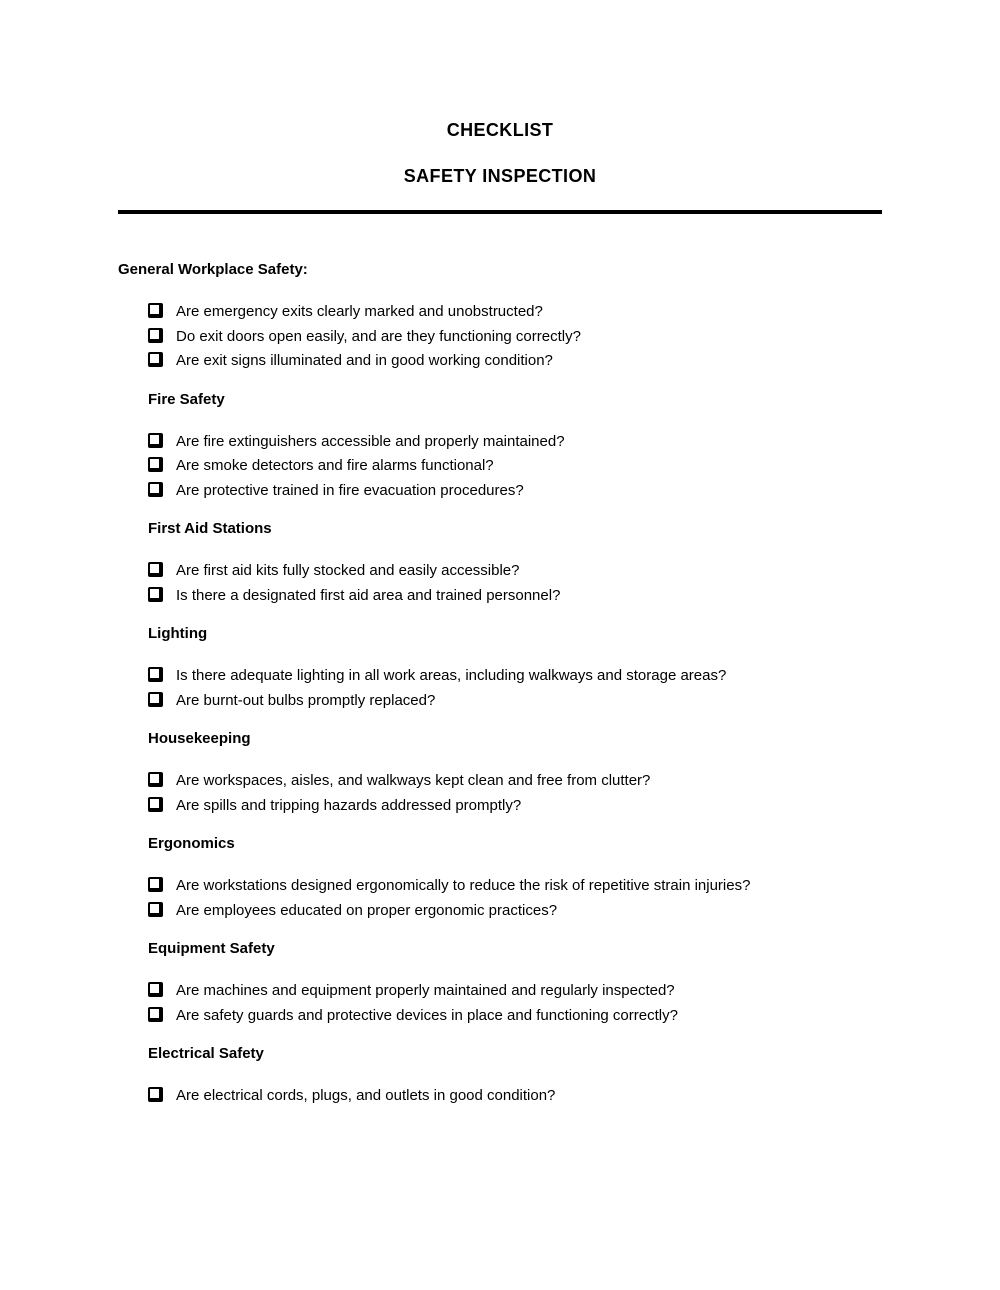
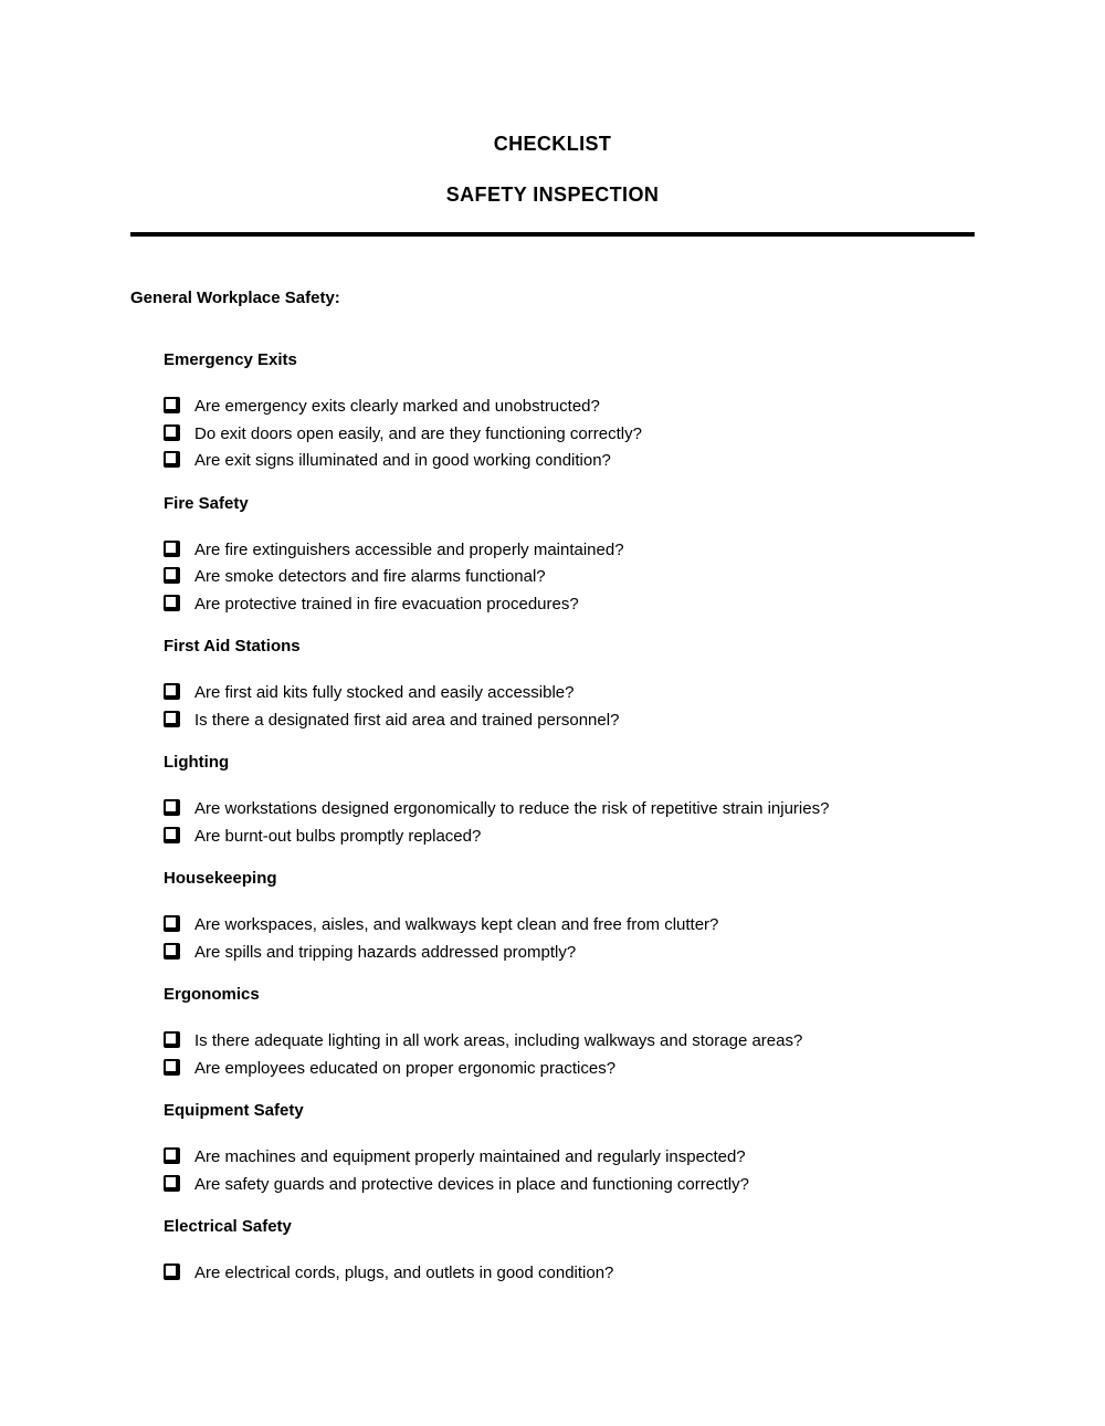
  CHECKLIST
  SAFETY INSPECTION
  General Workplace Safety:
+ Emergency Exits
  Are emergency exits clearly marked and unobstructed?
  Do exit doors open easily, and are they functioning correctly?
  Are exit signs illuminated and in good working condition?
  Fire Safety
  Are fire extinguishers accessible and properly maintained?
  Are smoke detectors and fire alarms functional?
  Are protective trained in fire evacuation procedures?
  First Aid Stations
  Are first aid kits fully stocked and easily accessible?
  Is there a designated first aid area and trained personnel?
  Lighting
- Is there adequate lighting in all work areas, including walkways and storage areas?
+ Are workstations designed ergonomically to reduce the risk of repetitive strain injuries?
  Are burnt-out bulbs promptly replaced?
  Housekeeping
  Are workspaces, aisles, and walkways kept clean and free from clutter?
  Are spills and tripping hazards addressed promptly?
  Ergonomics
- Are workstations designed ergonomically to reduce the risk of repetitive strain injuries?
+ Is there adequate lighting in all work areas, including walkways and storage areas?
  Are employees educated on proper ergonomic practices?
  Equipment Safety
  Are machines and equipment properly maintained and regularly inspected?
  Are safety guards and protective devices in place and functioning correctly?
  Electrical Safety
  Are electrical cords, plugs, and outlets in good condition?
